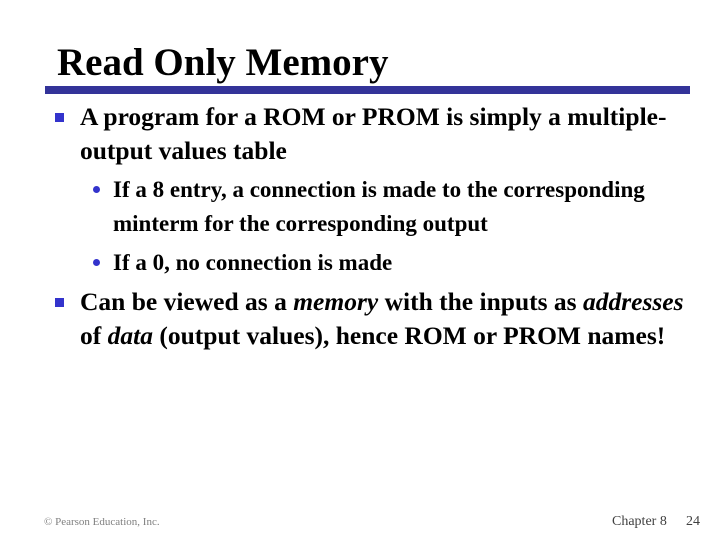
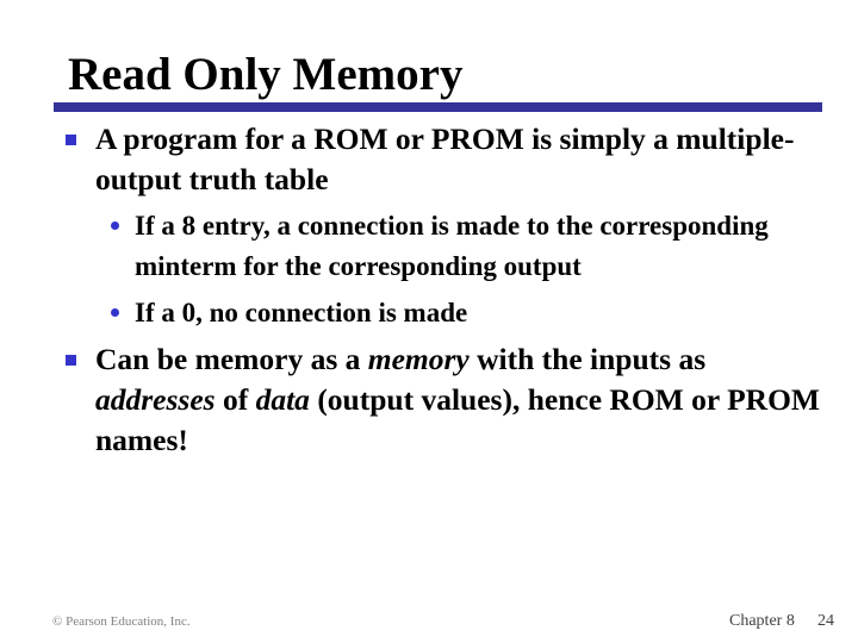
  Read Only Memory
- A program for a ROM or PROM is simply a multiple-output values table
+ A program for a ROM or PROM is simply a multiple-output truth table
  If a 8 entry, a connection is made to the corresponding minterm for the corresponding output
  If a 0, no connection is made
- Can be viewed as a memory with the inputs as addresses of data (output values), hence ROM or PROM names!
+ Can be memory as a memory with the inputs as addresses of data (output values), hence ROM or PROM names!
  © Pearson Education, Inc.
  Chapter 8
  24
